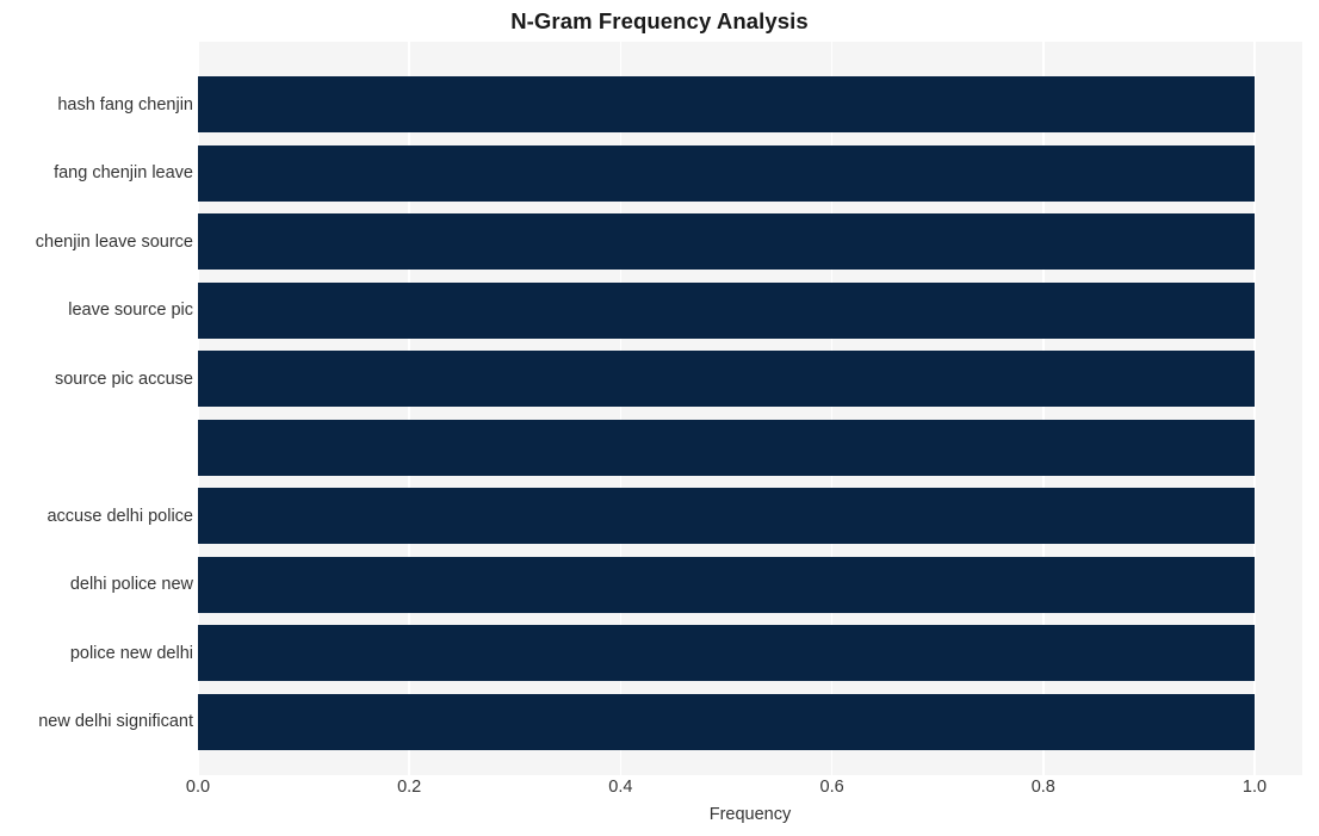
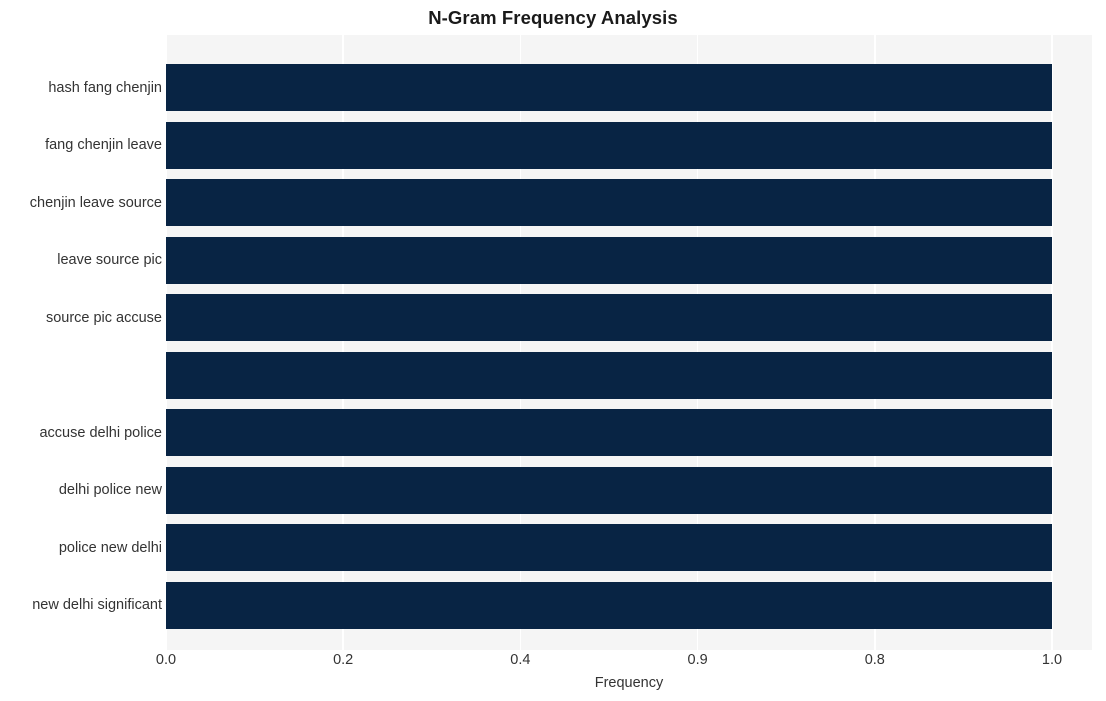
  N-Gram Frequency Analysis
  hash fang chenjin
  fang chenjin leave
  chenjin leave source
  leave source pic
  source pic accuse
  accuse delhi police
  delhi police new
  police new delhi
  new delhi significant
  0.0
  0.2
  0.4
- 0.6
+ 0.9
  0.8
  1.0
  Frequency
